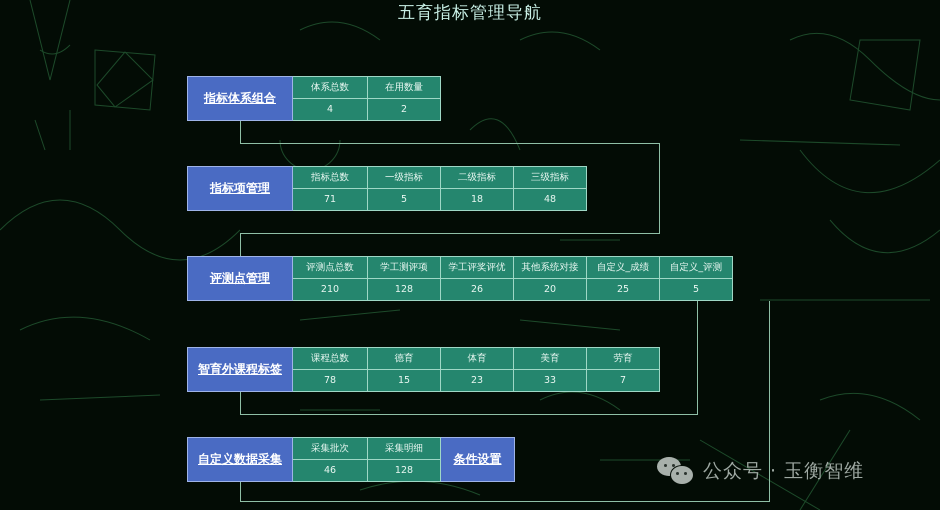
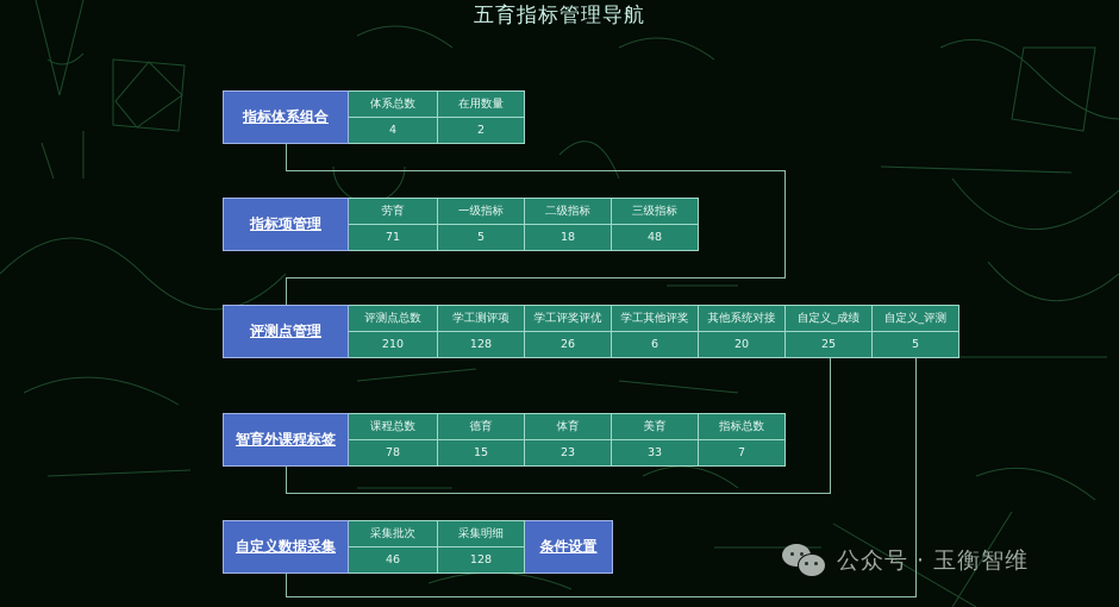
  五育指标管理导航
  指标体系组合
  体系总数
  4
  在用数量
  2
  指标项管理
- 指标总数
+ 劳育
  71
  一级指标
  5
  二级指标
  18
  三级指标
  48
  评测点管理
  评测点总数
  210
  学工测评项
  128
  学工评奖评优
  26
+ 学工其他评奖
+ 6
  其他系统对接
  20
  自定义_成绩
  25
  自定义_评测
  5
  智育外课程标签
  课程总数
  78
  德育
  15
  体育
  23
  美育
  33
- 劳育
+ 指标总数
  7
  自定义数据采集
  采集批次
  46
  采集明细
  128
  条件设置
  公众号 · 玉衡智维
